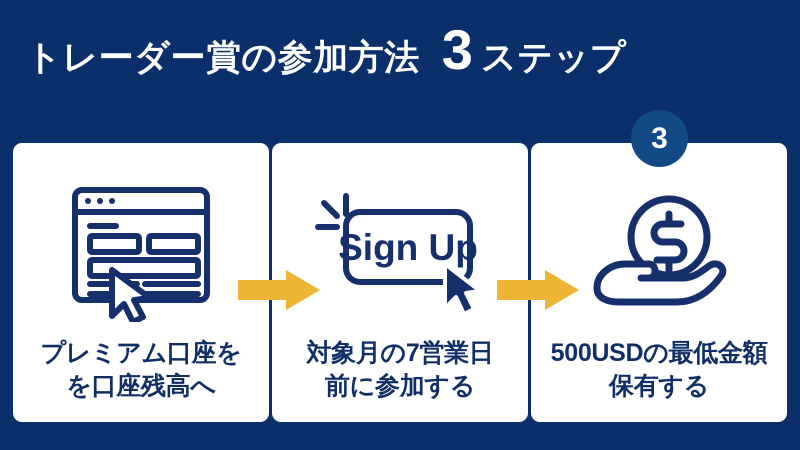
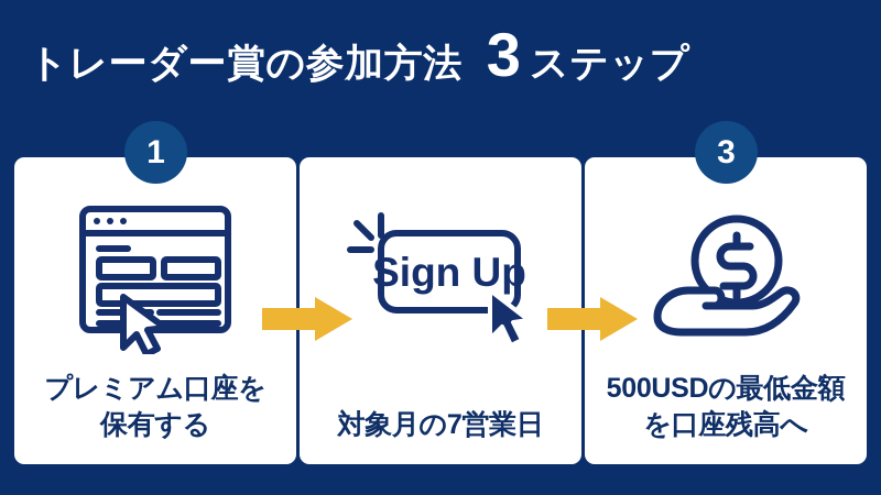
  トレーダー賞の参加方法
  3
  ステップ
  プレミアム口座を
- を口座残高へ
+ 保有する
  Sign Up
  対象月の7営業日
- 前に参加する
  500USDの最低金額
- 保有する
+ を口座残高へ
+ 1
  3
